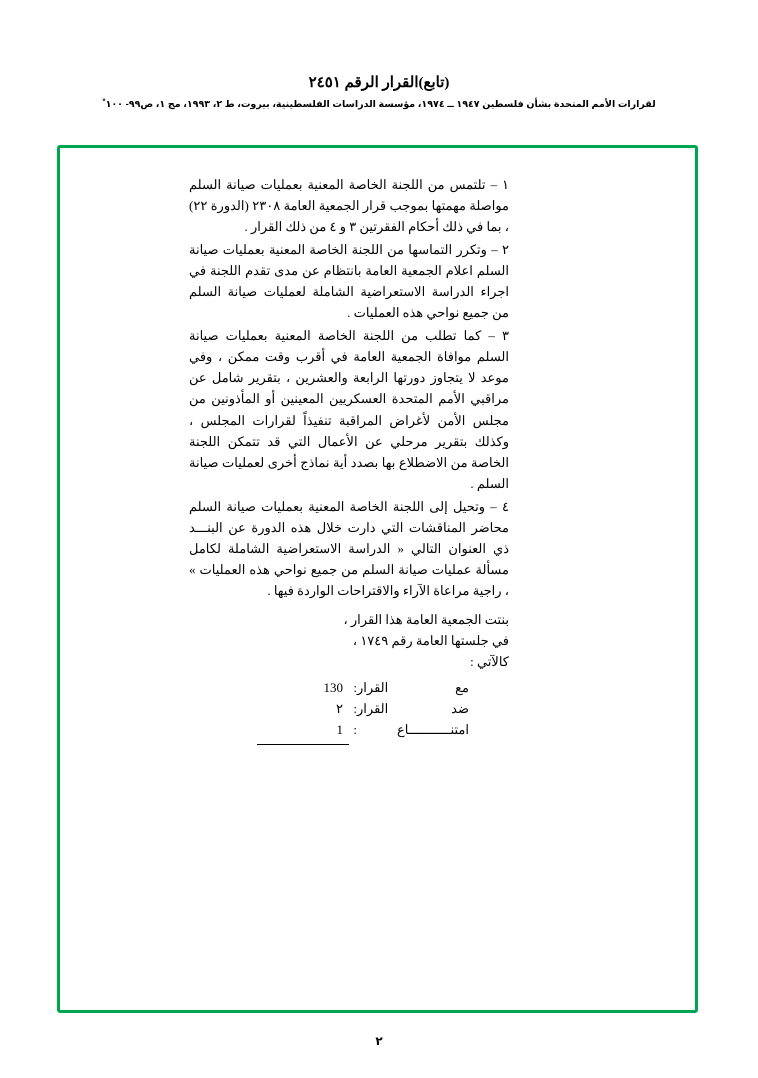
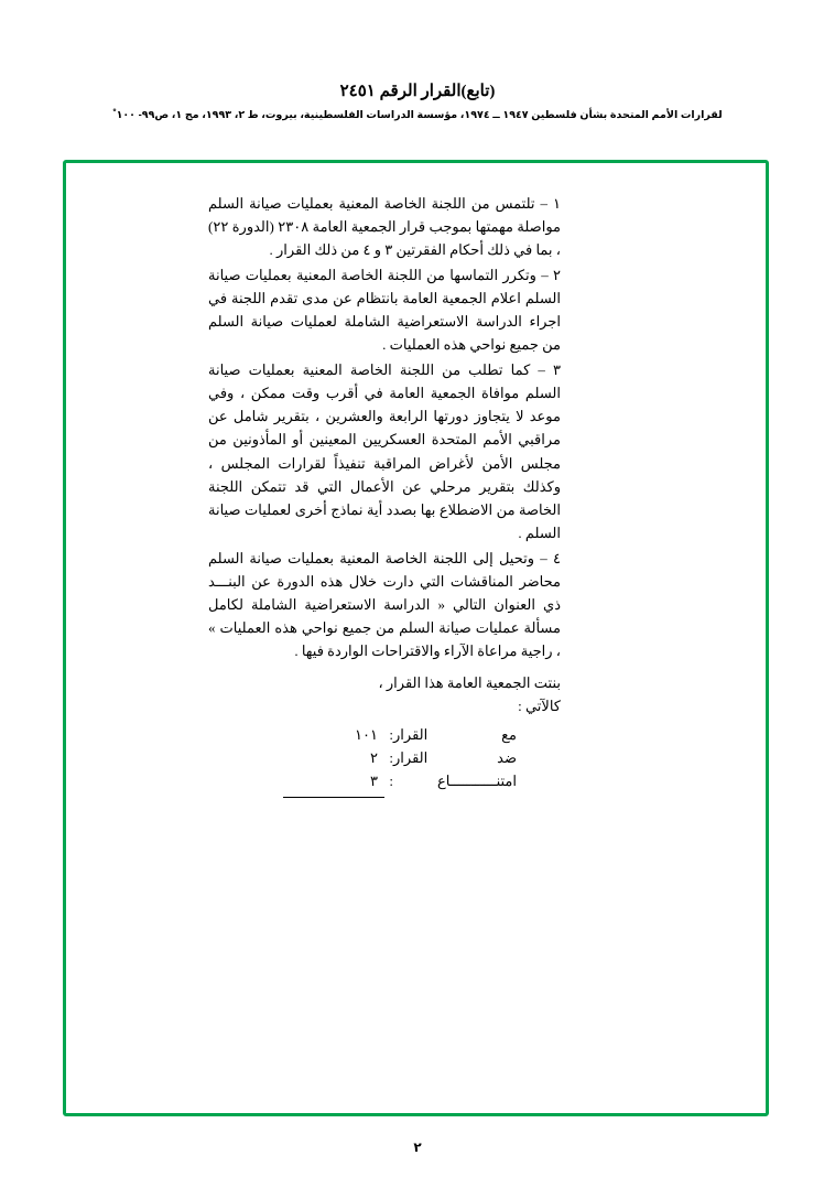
  (تابع)القرار الرقم ٢٤٥١
  لقرارات الأمم المتحدة بشأن فلسطين ١٩٤٧ ــ ١٩٧٤، مؤسسة الدراسات الفلسطينية، بيروت، ط ٢، ١٩٩٣، مج ١، ص٩٩- ١٠٠ ْ
  ١ – تلتمس من اللجنة الخاصة المعنية بعمليات صيانة السلم مواصلة مهمتها بموجب قرار الجمعية العامة ٢٣٠٨ (الدورة ٢٢) ، بما في ذلك أحكام الفقرتين ٣ و ٤ من ذلك القرار .
  ٢ – وتكرر التماسها من اللجنة الخاصة المعنية بعمليات صيانة السلم اعلام الجمعية العامة بانتظام عن مدى تقدم اللجنة في اجراء الدراسة الاستعراضية الشاملة لعمليات صيانة السلم من جميع نواحي هذه العمليات .
  ٣ – كما تطلب من اللجنة الخاصة المعنية بعمليات صيانة السلم موافاة الجمعية العامة في أقرب وقت ممكن ، وفي موعد لا يتجاوز دورتها الرابعة والعشرين ، بتقرير شامل عن مراقبي الأمم المتحدة العسكريين المعينين أو المأذونين من مجلس الأمن لأغراض المراقبة تنفيذاً لقرارات المجلس ، وكذلك بتقرير مرحلي عن الأعمال التي قد تتمكن اللجنة الخاصة من الاضطلاع بها بصدد أية نماذج أخرى لعمليات صيانة السلم .
  ٤ – وتحيل إلى اللجنة الخاصة المعنية بعمليات صيانة السلم محاضر المناقشات التي دارت خلال هذه الدورة عن البنـــد ذي العنوان التالي « الدراسة الاستعراضية الشاملة لكامل مسألة عمليات صيانة السلم من جميع نواحي هذه العمليات » ، راجية مراعاة الآراء والاقتراحات الواردة فيها .
  بنتت الجمعية العامة هذا القرار ،
- في جلستها العامة رقم ١٧٤٩ ،
  كالآتي :
  مع القرار
  :
- 130
+ ١٠١
  ضد القرار
  :
  ٢
  امتنـــــــــــاع
  :
- 1
+ ٣
  ٢
